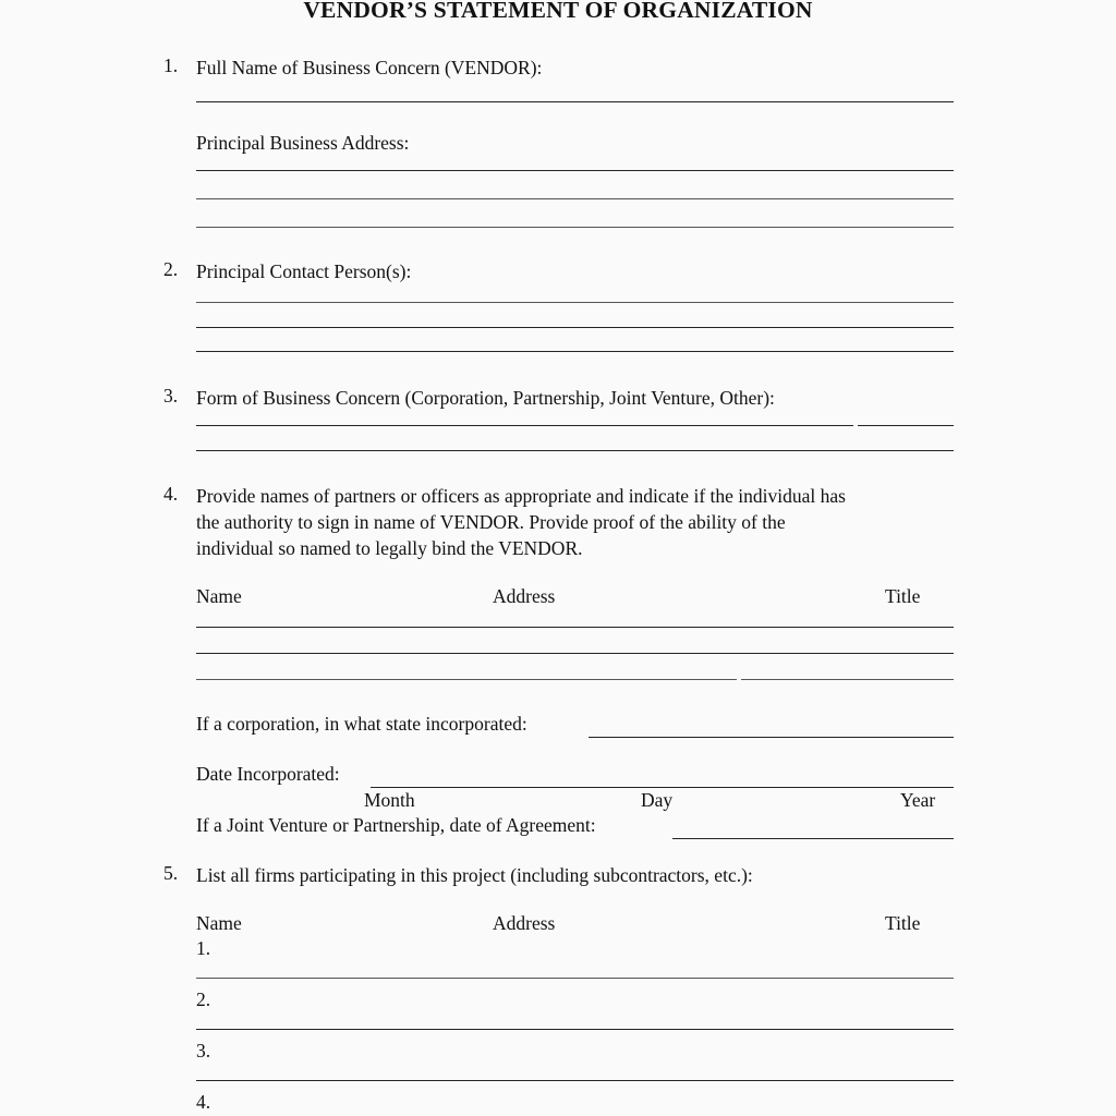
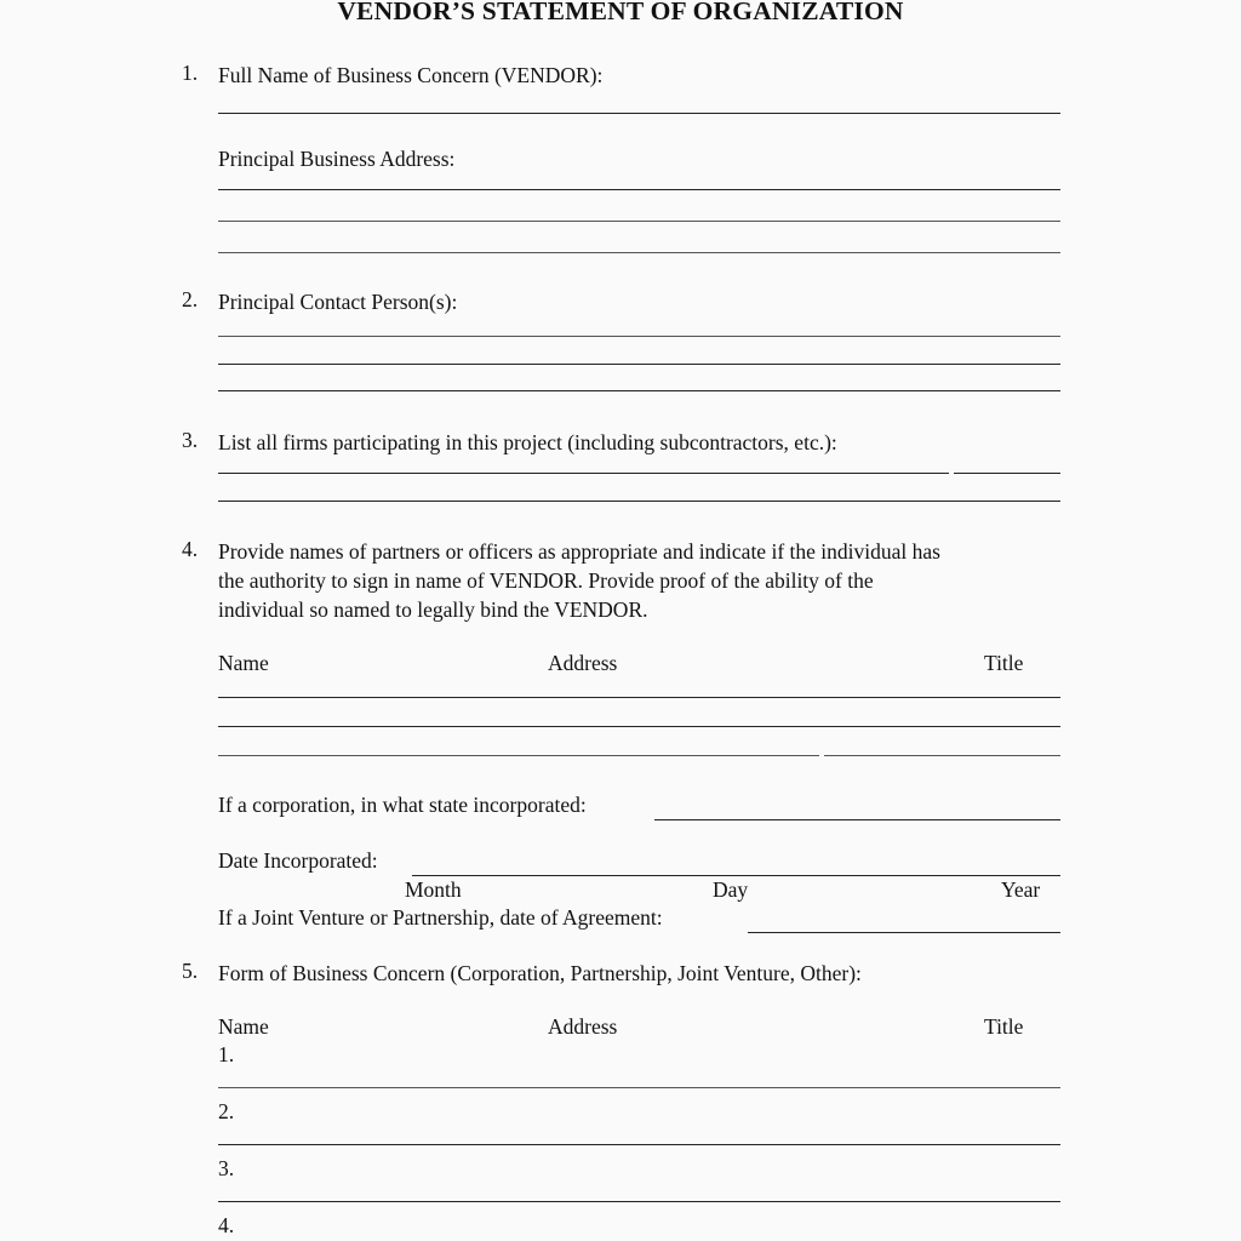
  VENDOR’S STATEMENT OF ORGANIZATION
  1.
  Full Name of Business Concern (VENDOR):
  Principal Business Address:
  2.
  Principal Contact Person(s):
  3.
- Form of Business Concern (Corporation, Partnership, Joint Venture, Other):
+ List all firms participating in this project (including subcontractors, etc.):
  4.
  Provide names of partners or officers as appropriate and indicate if the individual has
  the authority to sign in name of VENDOR. Provide proof of the ability of the
  individual so named to legally bind the VENDOR.
  Name
  Address
  Title
  If a corporation, in what state incorporated:
  Date Incorporated:
  Month
  Day
  Year
  If a Joint Venture or Partnership, date of Agreement:
  5.
- List all firms participating in this project (including subcontractors, etc.):
+ Form of Business Concern (Corporation, Partnership, Joint Venture, Other):
  Name
  Address
  Title
  1.
  2.
  3.
  4.
